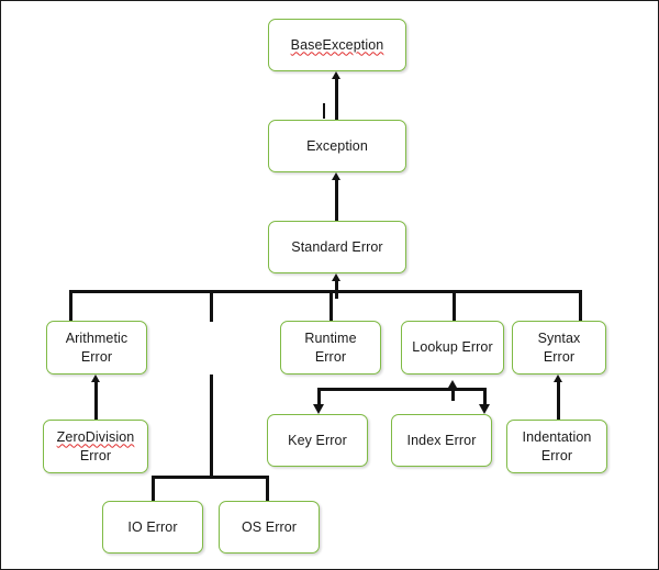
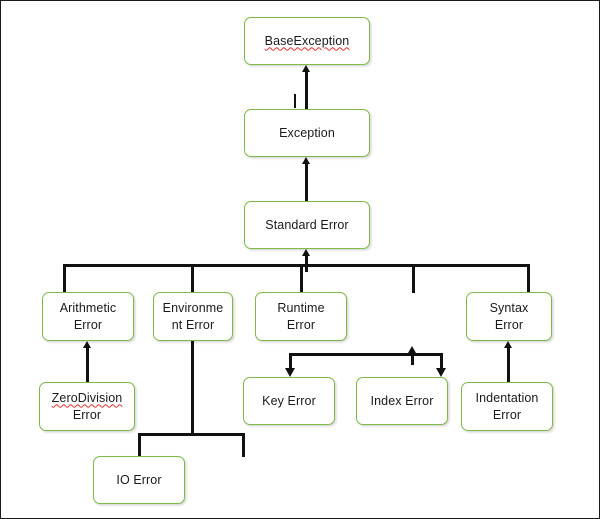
  BaseException
  Exception
  Standard Error
  Arithmetic
  Error
+ Environme
+ nt Error
  Runtime
  Error
- Lookup Error
  Syntax
  Error
  ZeroDivision
  Error
  Key Error
  Index Error
  Indentation
  Error
  IO Error
- OS Error
